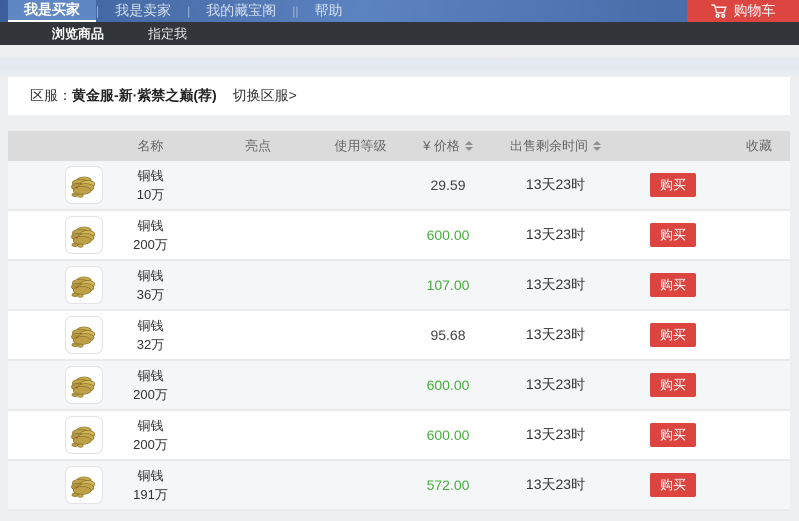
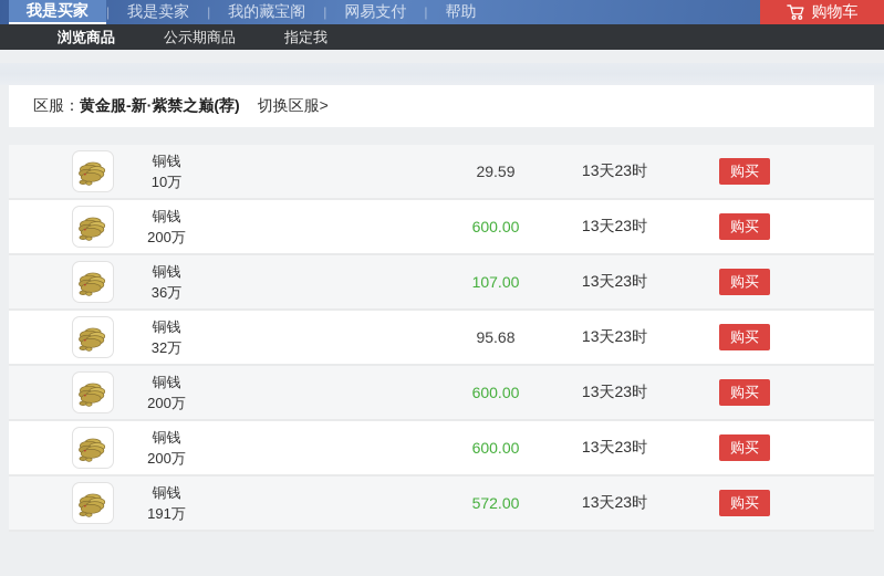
  我是买家
  |
  我是卖家
  |
  我的藏宝阁
  |
+ 网易支付
  |
  帮助
  购物车
  浏览商品
+ 公示期商品
  指定我
  区服：
  黄金服-新·紫禁之巅(荐)
  切换区服>
- 名称
- 亮点
- 使用等级
- ¥ 价格
- 出售剩余时间
- 收藏
  铜钱
  10万
  29.59
  13天23时
  购买
  铜钱
  200万
  600.00
  13天23时
  购买
  铜钱
  36万
  107.00
  13天23时
  购买
  铜钱
  32万
  95.68
  13天23时
  购买
  铜钱
  200万
  600.00
  13天23时
  购买
  铜钱
  200万
  600.00
  13天23时
  购买
  铜钱
  191万
  572.00
  13天23时
  购买
